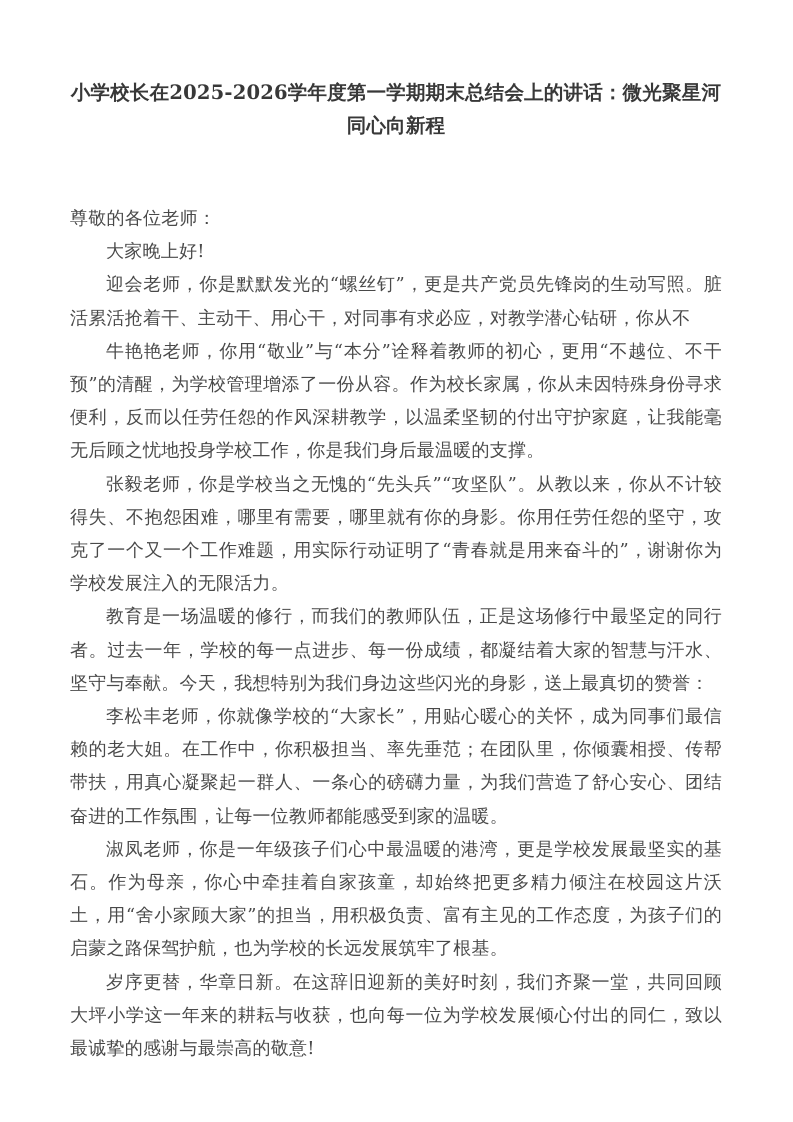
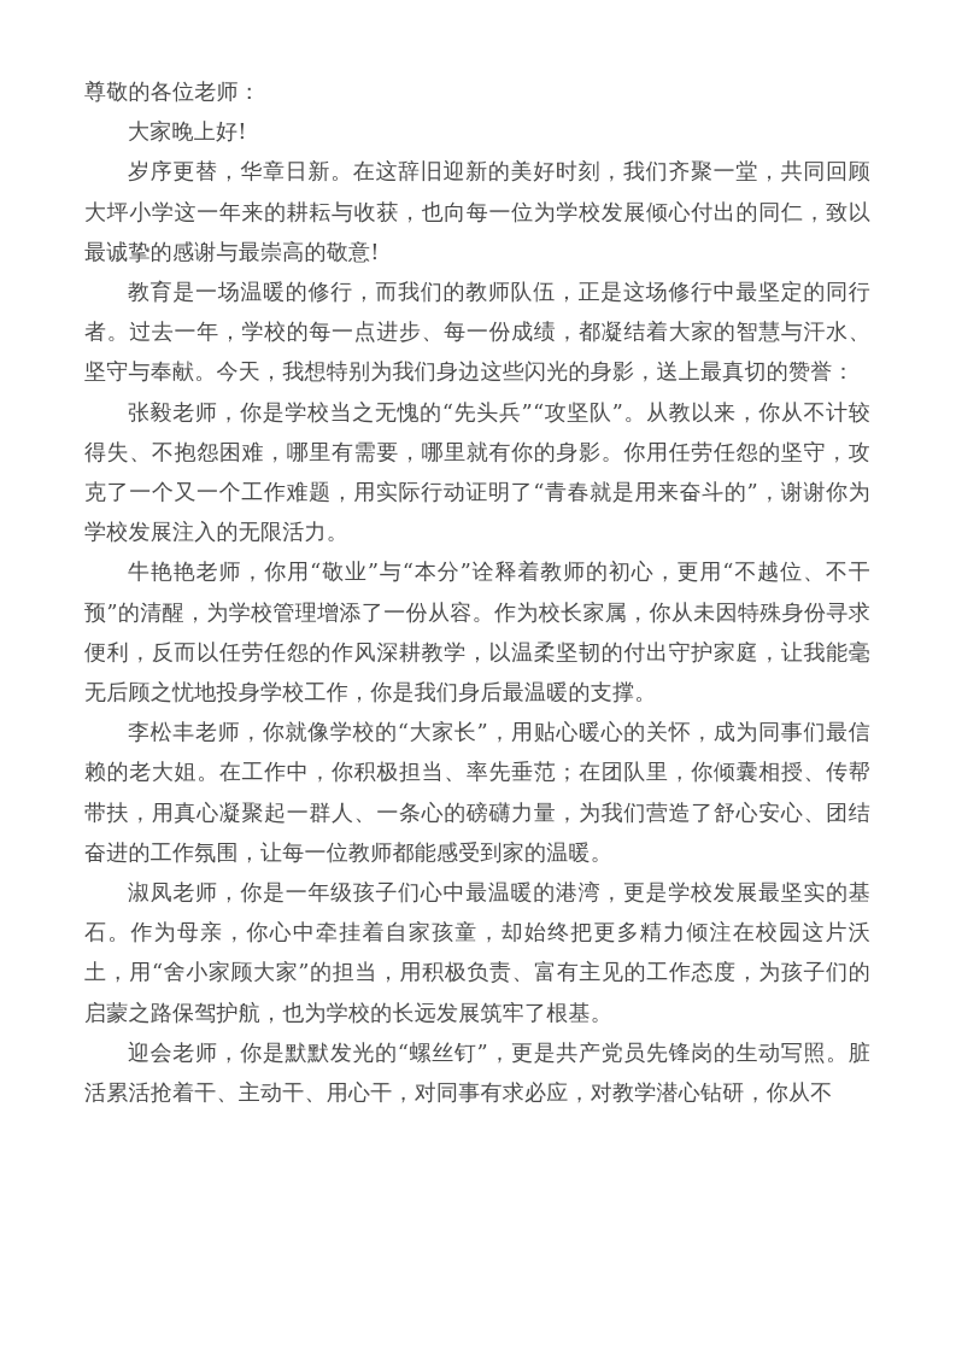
- 小学校长在2025-2026学年度第一学期期末总结会上的讲话：微光聚星河同心向新程
  尊敬的各位老师：
  大家晚上好!
- 迎会老师，你是默默发光的“螺丝钉”，更是共产党员先锋岗的生动写照。脏活累活抢着干、主动干、用心干，对同事有求必应，对教学潜心钻研，你从不
+ 岁序更替，华章日新。在这辞旧迎新的美好时刻，我们齐聚一堂，共同回顾大坪小学这一年来的耕耘与收获，也向每一位为学校发展倾心付出的同仁，致以最诚挚的感谢与最崇高的敬意!
- 牛艳艳老师，你用“敬业”与“本分”诠释着教师的初心，更用“不越位、不干预”的清醒，为学校管理增添了一份从容。作为校长家属，你从未因特殊身份寻求便利，反而以任劳任怨的作风深耕教学，以温柔坚韧的付出守护家庭，让我能毫无后顾之忧地投身学校工作，你是我们身后最温暖的支撑。
+ 教育是一场温暖的修行，而我们的教师队伍，正是这场修行中最坚定的同行者。过去一年，学校的每一点进步、每一份成绩，都凝结着大家的智慧与汗水、坚守与奉献。今天，我想特别为我们身边这些闪光的身影，送上最真切的赞誉：
  张毅老师，你是学校当之无愧的“先头兵”“攻坚队”。从教以来，你从不计较得失、不抱怨困难，哪里有需要，哪里就有你的身影。你用任劳任怨的坚守，攻克了一个又一个工作难题，用实际行动证明了“青春就是用来奋斗的”，谢谢你为学校发展注入的无限活力。
- 教育是一场温暖的修行，而我们的教师队伍，正是这场修行中最坚定的同行者。过去一年，学校的每一点进步、每一份成绩，都凝结着大家的智慧与汗水、坚守与奉献。今天，我想特别为我们身边这些闪光的身影，送上最真切的赞誉：
+ 牛艳艳老师，你用“敬业”与“本分”诠释着教师的初心，更用“不越位、不干预”的清醒，为学校管理增添了一份从容。作为校长家属，你从未因特殊身份寻求便利，反而以任劳任怨的作风深耕教学，以温柔坚韧的付出守护家庭，让我能毫无后顾之忧地投身学校工作，你是我们身后最温暖的支撑。
  李松丰老师，你就像学校的“大家长”，用贴心暖心的关怀，成为同事们最信赖的老大姐。在工作中，你积极担当、率先垂范；在团队里，你倾囊相授、传帮带扶，用真心凝聚起一群人、一条心的磅礴力量，为我们营造了舒心安心、团结奋进的工作氛围，让每一位教师都能感受到家的温暖。
  淑凤老师，你是一年级孩子们心中最温暖的港湾，更是学校发展最坚实的基石。作为母亲，你心中牵挂着自家孩童，却始终把更多精力倾注在校园这片沃土，用“舍小家顾大家”的担当，用积极负责、富有主见的工作态度，为孩子们的启蒙之路保驾护航，也为学校的长远发展筑牢了根基。
- 岁序更替，华章日新。在这辞旧迎新的美好时刻，我们齐聚一堂，共同回顾大坪小学这一年来的耕耘与收获，也向每一位为学校发展倾心付出的同仁，致以最诚挚的感谢与最崇高的敬意!
+ 迎会老师，你是默默发光的“螺丝钉”，更是共产党员先锋岗的生动写照。脏活累活抢着干、主动干、用心干，对同事有求必应，对教学潜心钻研，你从不
